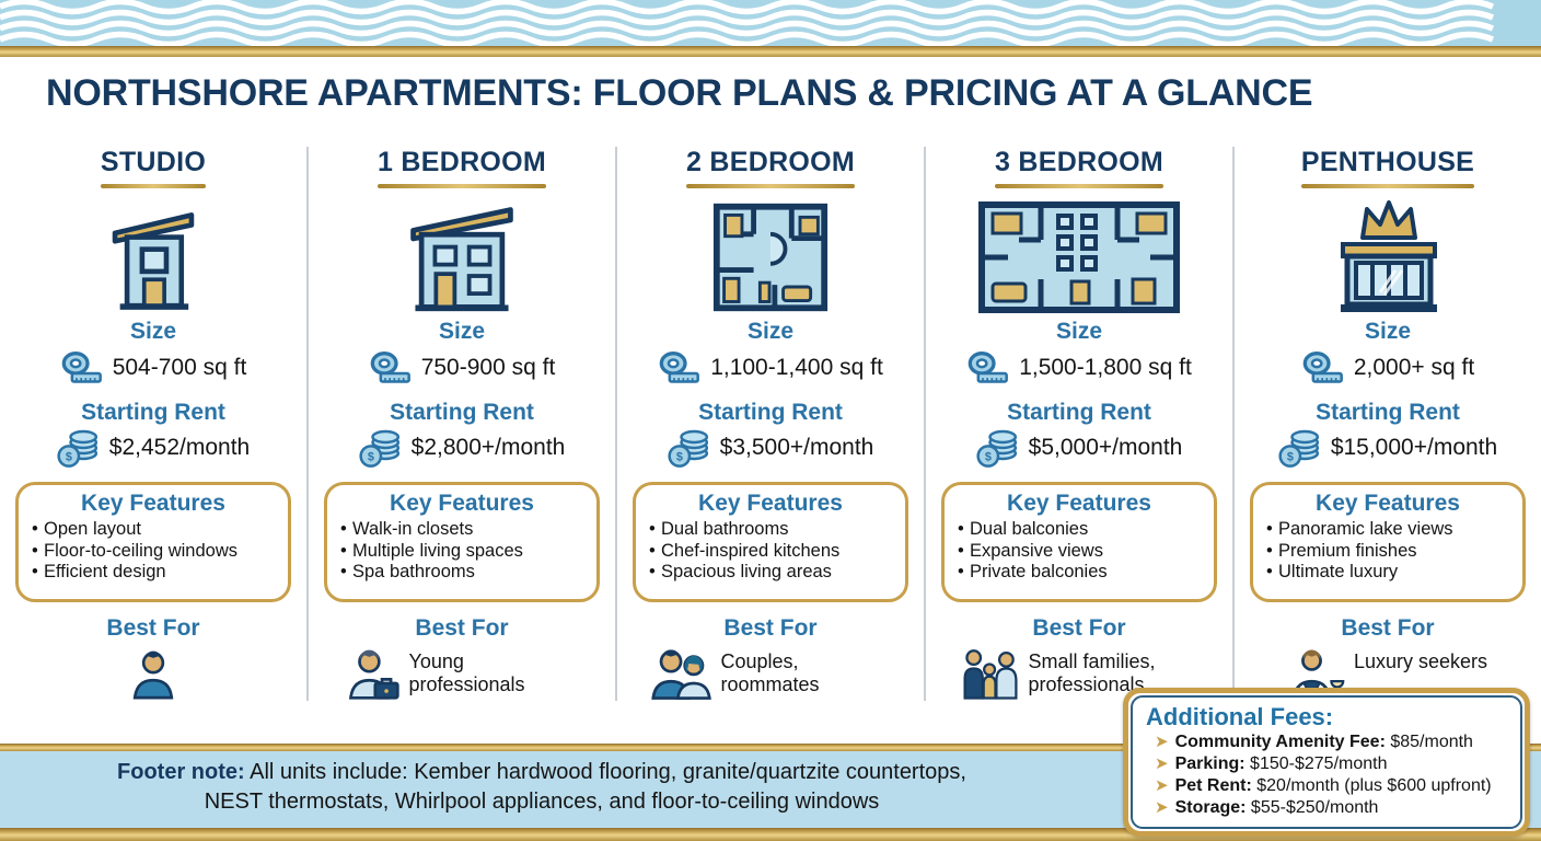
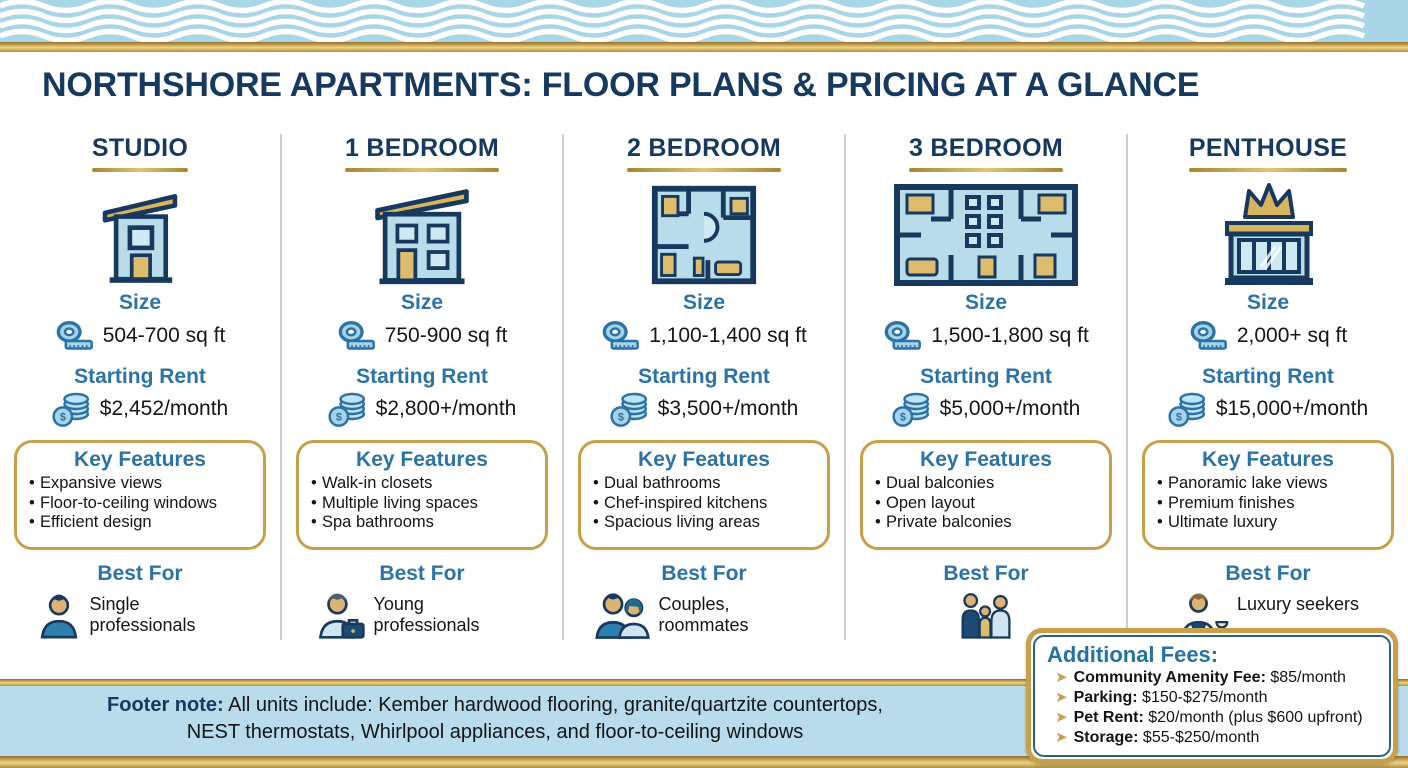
  NORTHSHORE APARTMENTS: FLOOR PLANS & PRICING AT A GLANCE
  STUDIO
  Size
  504-700 sq ft
  Starting Rent
  $
  $2,452/month
  Key Features
- Open layout
+ Expansive views
  Floor-to-ceiling windows
  Efficient design
  Best For
+ Single professionals
  1 BEDROOM
  Size
  750-900 sq ft
  Starting Rent
  $
  $2,800+/month
  Key Features
  Walk-in closets
  Multiple living spaces
  Spa bathrooms
  Best For
  Young professionals
  2 BEDROOM
  Size
  1,100-1,400 sq ft
  Starting Rent
  $
  $3,500+/month
  Key Features
  Dual bathrooms
  Chef-inspired kitchens
  Spacious living areas
  Best For
  Couples, roommates
  3 BEDROOM
  Size
  1,500-1,800 sq ft
  Starting Rent
  $
  $5,000+/month
  Key Features
  Dual balconies
- Expansive views
+ Open layout
  Private balconies
  Best For
- Small families, professionals
  PENTHOUSE
  Size
  2,000+ sq ft
  Starting Rent
  $
  $15,000+/month
  Key Features
  Panoramic lake views
  Premium finishes
  Ultimate luxury
  Best For
  Luxury seekers
  Footer note: All units include: Kember hardwood flooring, granite/quartzite countertops,
  NEST thermostats, Whirlpool appliances, and floor-to-ceiling windows
  Additional Fees:
  Community Amenity Fee:
  $85/month
  Parking:
  $150-$275/month
  Pet Rent:
  $20/month (plus $600 upfront)
  Storage:
  $55-$250/month
